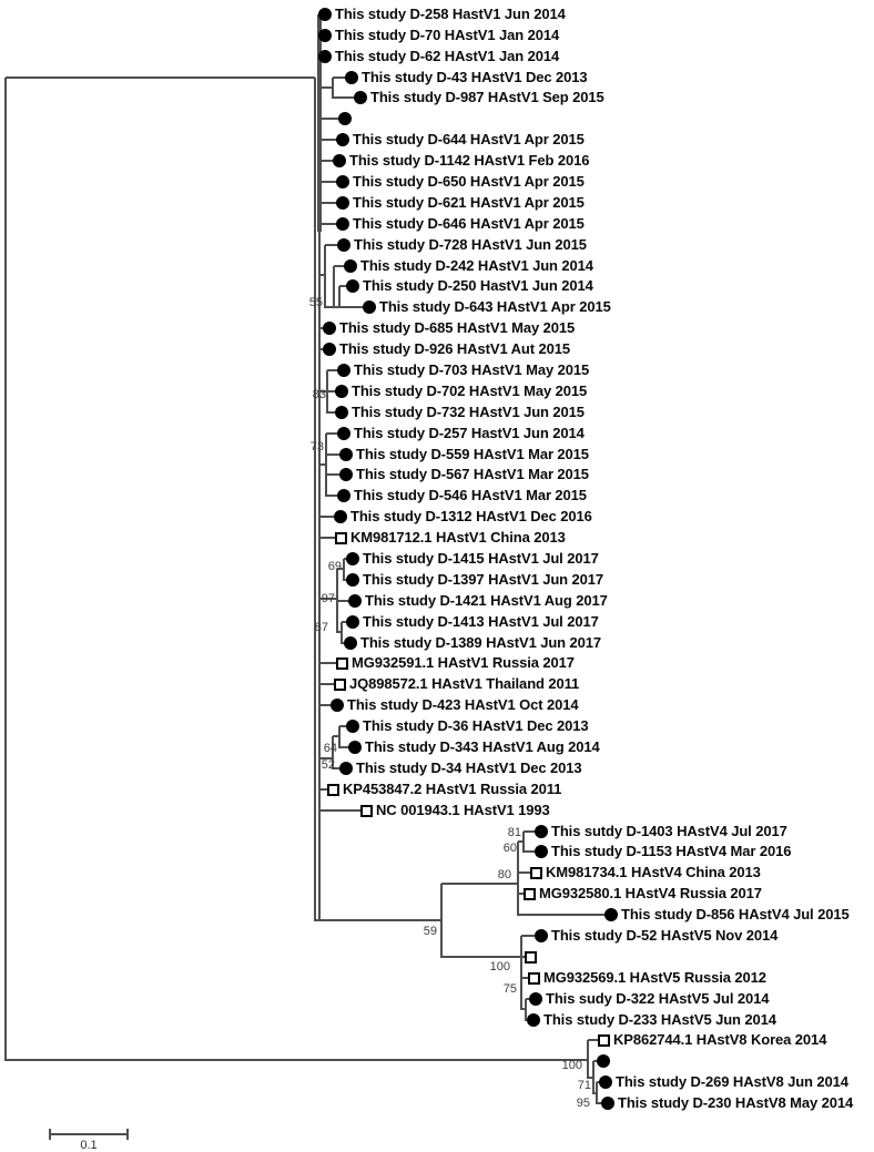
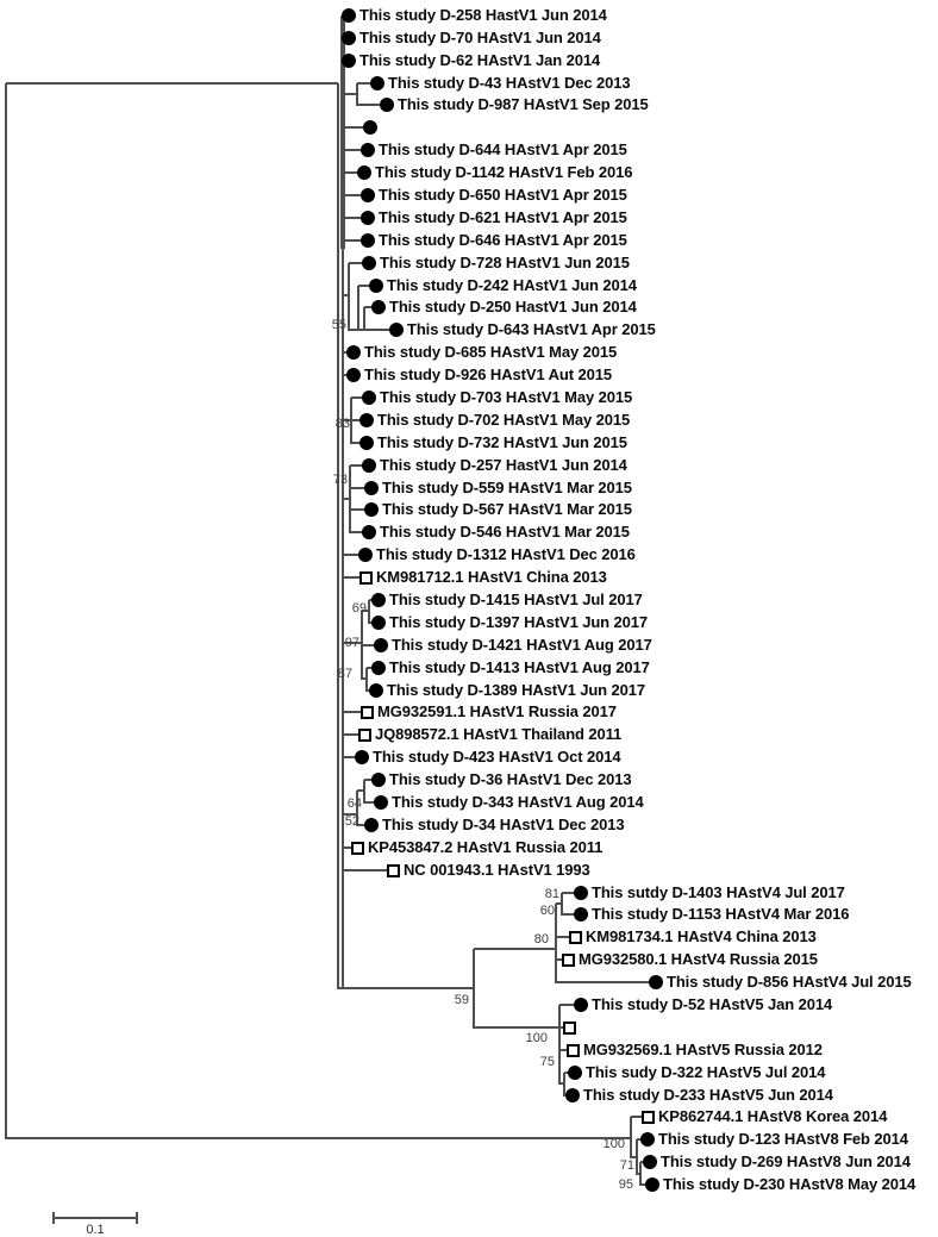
  This study D-258 HastV1 Jun 2014
- This study D-70 HAstV1 Jan 2014
+ This study D-70 HAstV1 Jun 2014
  This study D-62 HAstV1 Jan 2014
  This study D-43 HAstV1 Dec 2013
  This study D-987 HAstV1 Sep 2015
  This study D-644 HAstV1 Apr 2015
  This study D-1142 HAstV1 Feb 2016
  This study D-650 HAstV1 Apr 2015
  This study D-621 HAstV1 Apr 2015
  This study D-646 HAstV1 Apr 2015
  This study D-728 HAstV1 Jun 2015
  This study D-242 HAstV1 Jun 2014
  This study D-250 HastV1 Jun 2014
  This study D-643 HAstV1 Apr 2015
  This study D-685 HAstV1 May 2015
  This study D-926 HAstV1 Aut 2015
  This study D-703 HAstV1 May 2015
  This study D-702 HAstV1 May 2015
  This study D-732 HAstV1 Jun 2015
  This study D-257 HastV1 Jun 2014
  This study D-559 HAstV1 Mar 2015
  This study D-567 HAstV1 Mar 2015
  This study D-546 HAstV1 Mar 2015
  This study D-1312 HAstV1 Dec 2016
  KM981712.1 HAstV1 China 2013
  This study D-1415 HAstV1 Jul 2017
  This study D-1397 HAstV1 Jun 2017
  This study D-1421 HAstV1 Aug 2017
- This study D-1413 HAstV1 Jul 2017
+ This study D-1413 HAstV1 Aug 2017
  This study D-1389 HAstV1 Jun 2017
  MG932591.1 HAstV1 Russia 2017
  JQ898572.1 HAstV1 Thailand 2011
  This study D-423 HAstV1 Oct 2014
  This study D-36 HAstV1 Dec 2013
  This study D-343 HAstV1 Aug 2014
  This study D-34 HAstV1 Dec 2013
  KP453847.2 HAstV1 Russia 2011
  NC 001943.1 HAstV1 1993
  This sutdy D-1403 HAstV4 Jul 2017
  This study D-1153 HAstV4 Mar 2016
  KM981734.1 HAstV4 China 2013
- MG932580.1 HAstV4 Russia 2017
+ MG932580.1 HAstV4 Russia 2015
  This study D-856 HAstV4 Jul 2015
- This study D-52 HAstV5 Nov 2014
+ This study D-52 HAstV5 Jan 2014
  MG932569.1 HAstV5 Russia 2012
  This sudy D-322 HAstV5 Jul 2014
  This study D-233 HAstV5 Jun 2014
  KP862744.1 HAstV8 Korea 2014
+ This study D-123 HAstV8 Feb 2014
  This study D-269 HAstV8 Jun 2014
  This study D-230 HAstV8 May 2014
  55
  83
  73
  69
  97
  87
  64
  52
  81
  60
  80
  59
  100
  75
  100
  71
  95
  0.1
